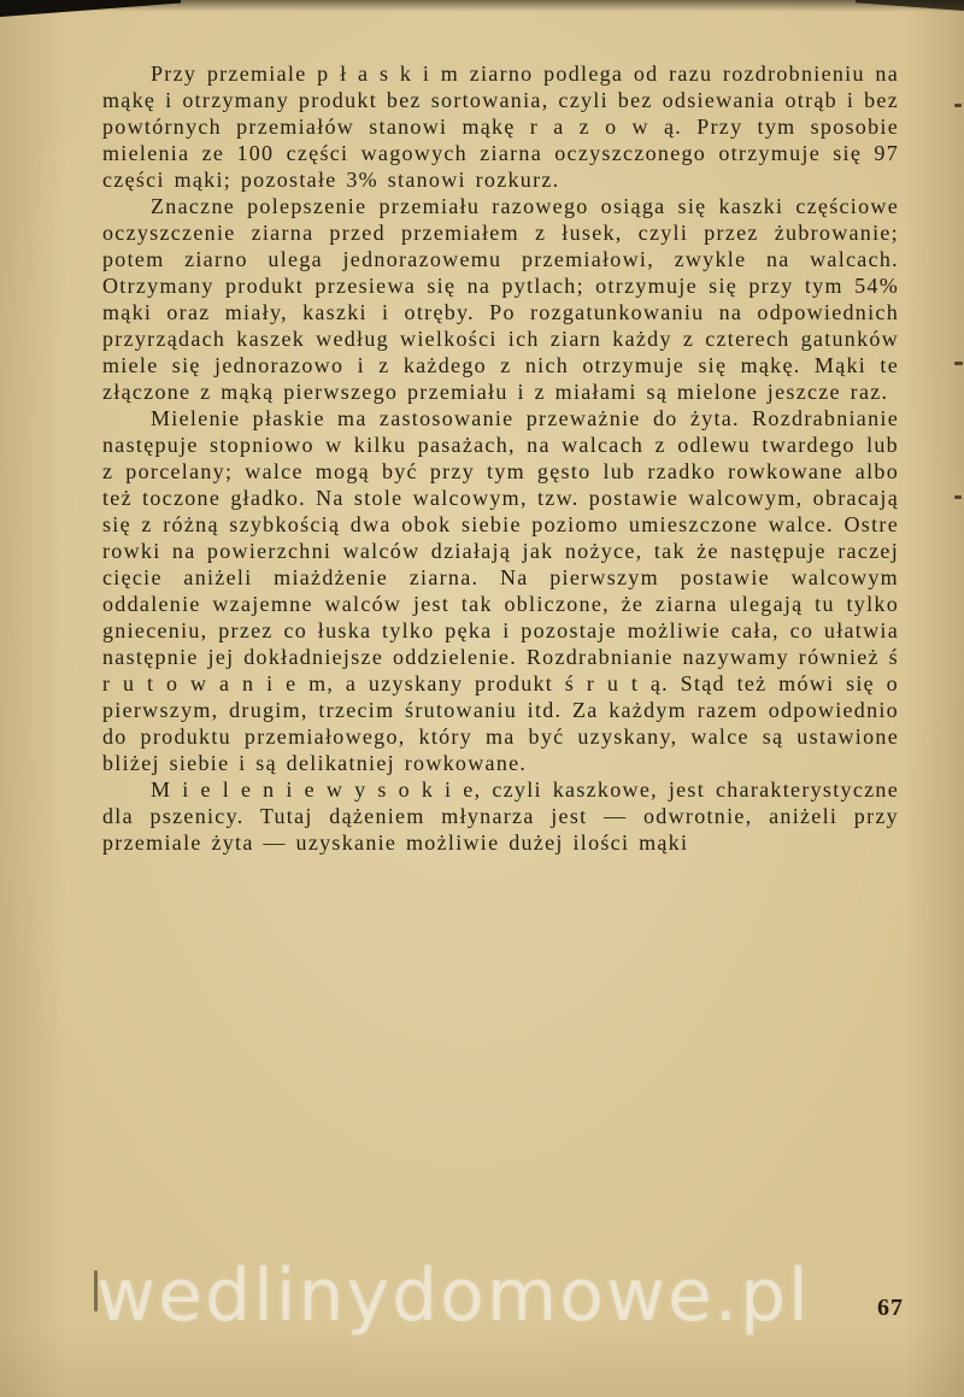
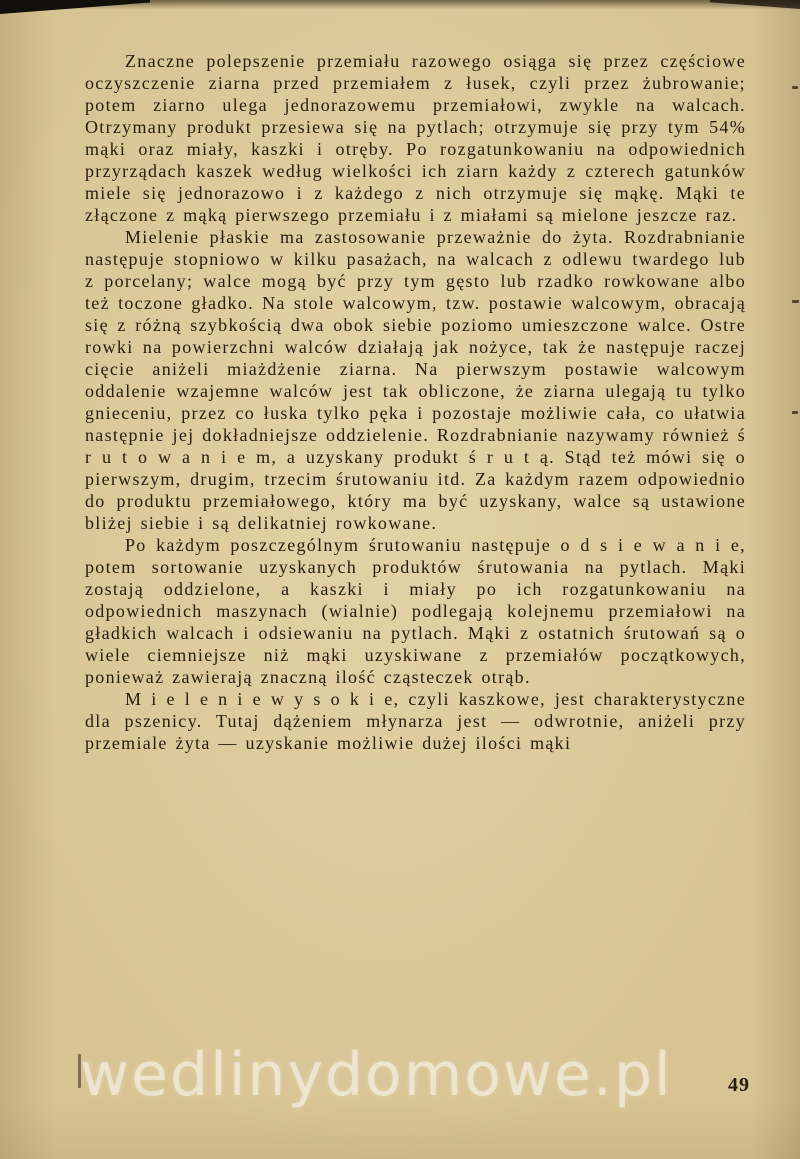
- Przy przemiale p ł a s k i m ziarno podlega od razu rozdrobnieniu na mąkę i otrzymany produkt bez sortowania, czyli bez odsiewania otrąb i bez powtórnych przemiałów stanowi mąkę r a z o w ą. Przy tym sposobie mielenia ze 100 części wagowych ziarna oczyszczonego otrzymuje się 97 części mąki; pozostałe 3% stanowi rozkurz.
- Znaczne polepszenie przemiału razowego osiąga się kaszki częściowe oczyszczenie ziarna przed przemiałem z łusek, czyli przez żubrowanie; potem ziarno ulega jednorazowemu przemiałowi, zwykle na walcach. Otrzymany produkt przesiewa się na pytlach; otrzymuje się przy tym 54% mąki oraz miały, kaszki i otręby. Po rozgatunkowaniu na odpowiednich przyrządach kaszek według wielkości ich ziarn każdy z czterech gatunków miele się jednorazowo i z każdego z nich otrzymuje się mąkę. Mąki te złączone z mąką pierwszego przemiału i z miałami są mielone jeszcze raz.
+ Znaczne polepszenie przemiału razowego osiąga się przez częściowe oczyszczenie ziarna przed przemiałem z łusek, czyli przez żubrowanie; potem ziarno ulega jednorazowemu przemiałowi, zwykle na walcach. Otrzymany produkt przesiewa się na pytlach; otrzymuje się przy tym 54% mąki oraz miały, kaszki i otręby. Po rozgatunkowaniu na odpowiednich przyrządach kaszek według wielkości ich ziarn każdy z czterech gatunków miele się jednorazowo i z każdego z nich otrzymuje się mąkę. Mąki te złączone z mąką pierwszego przemiału i z miałami są mielone jeszcze raz.
  Mielenie płaskie ma zastosowanie przeważnie do żyta. Rozdrabnianie następuje stopniowo w kilku pasażach, na walcach z odlewu twardego lub z porcelany; walce mogą być przy tym gęsto lub rzadko rowkowane albo też toczone gładko. Na stole walcowym, tzw. postawie walcowym, obracają się z różną szybkością dwa obok siebie poziomo umieszczone walce. Ostre rowki na powierzchni walców działają jak nożyce, tak że następuje raczej cięcie aniżeli miażdżenie ziarna. Na pierwszym postawie walcowym oddalenie wzajemne walców jest tak obliczone, że ziarna ulegają tu tylko gnieceniu, przez co łuska tylko pęka i pozostaje możliwie cała, co ułatwia następnie jej dokładniejsze oddzielenie. Rozdrabnianie nazywamy również ś r u t o w a n i e m, a uzyskany produkt ś r u t ą. Stąd też mówi się o pierwszym, drugim, trzecim śrutowaniu itd. Za każdym razem odpowiednio do produktu przemiałowego, który ma być uzyskany, walce są ustawione bliżej siebie i są delikatniej rowkowane.
+ Po każdym poszczególnym śrutowaniu następuje o d s i e w a n i e, potem sortowanie uzyskanych produktów śrutowania na pytlach. Mąki zostają oddzielone, a kaszki i miały po ich rozgatunkowaniu na odpowiednich maszynach (wialnie) podlegają kolejnemu przemiałowi na gładkich walcach i odsiewaniu na pytlach. Mąki z ostatnich śrutowań są o wiele ciemniejsze niż mąki uzyskiwane z przemiałów początkowych, ponieważ zawierają znaczną ilość cząsteczek otrąb.
  M i e l e n i e w y s o k i e, czyli kaszkowe, jest charakterystyczne dla pszenicy. Tutaj dążeniem młynarza jest — odwrotnie, aniżeli przy przemiale żyta — uzyskanie możliwie dużej ilości mąki
  wedlinydomowe.pl
- 67
+ 49
